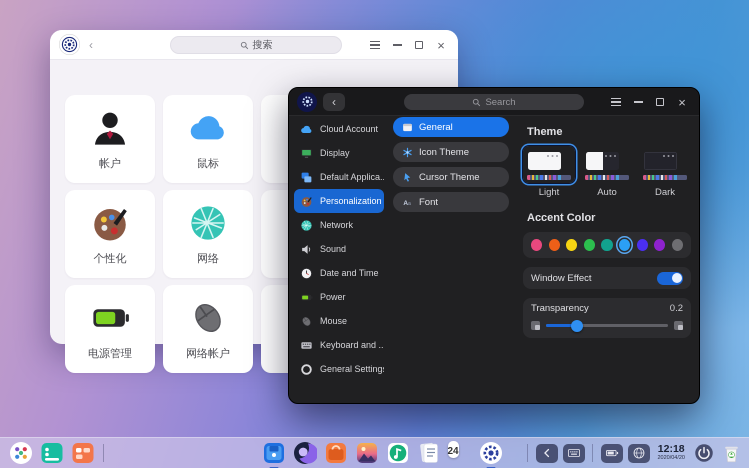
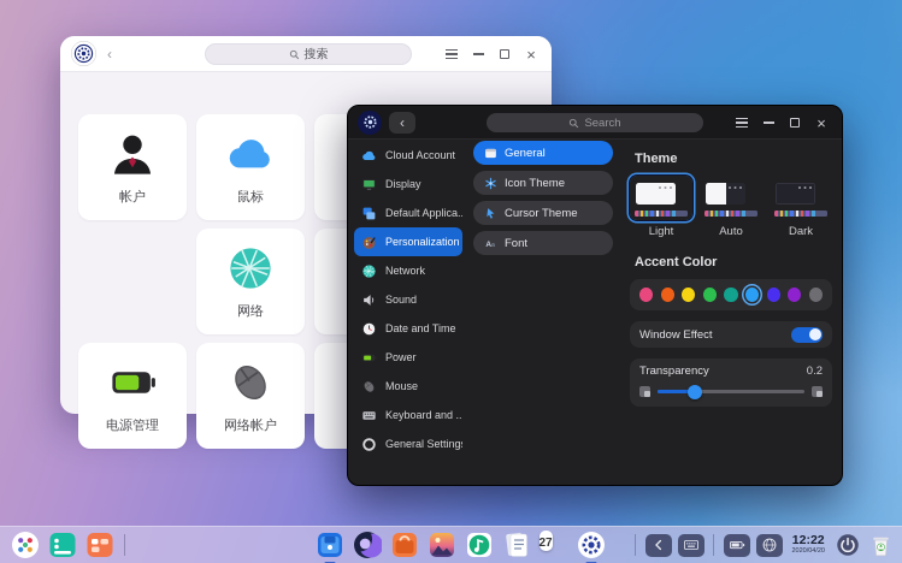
  ‹
  搜索
  ×
  帐户
  鼠标
- 个性化
  网络
  电源管理
  网络帐户
  ‹
  Search
  ×
  Cloud Account
  Display
  Default Applica..
  Personalization
  Network
  Sound
  Date and Time
  Power
  Mouse
  Keyboard and ..
  General Setting
  General
  Icon Theme
  Cursor Theme
  Font
  Theme
  Light
  Auto
  Dark
  Accent Color
  Window Effect
  Transparency
  0.2
- 24
+ 27
- 12:18
+ 12:22
